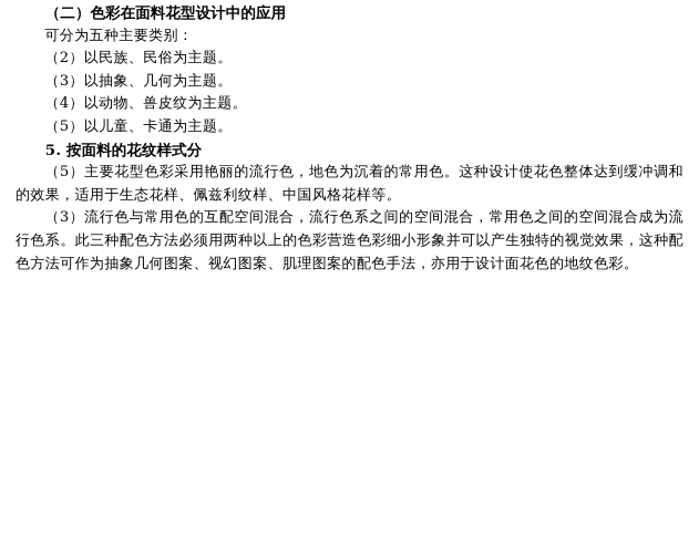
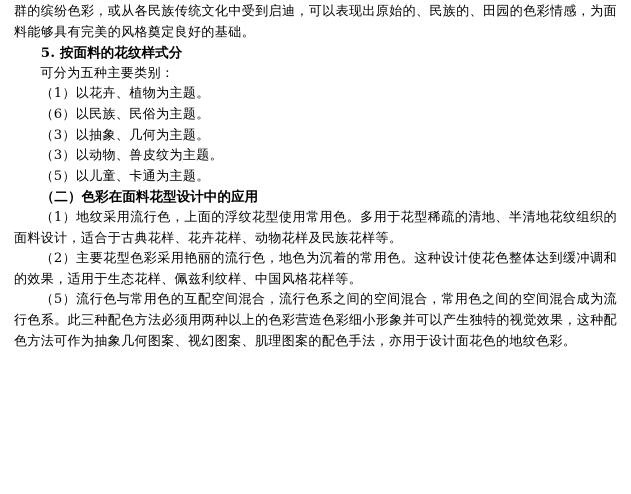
+ 群的缤纷色彩，或从各民族传统文化中受到启迪，可以表现出原始的、民族的、田园的色彩情感，为面料能够具有完美的风格奠定良好的基础。
- （二）色彩在面料花型设计中的应用
+ 5. 按面料的花纹样式分
  可分为五种主要类别：
+ （1）以花卉、植物为主题。
- （2）以民族、民俗为主题。
+ （6）以民族、民俗为主题。
  （3）以抽象、几何为主题。
- （4）以动物、兽皮纹为主题。
+ （3）以动物、兽皮纹为主题。
  （5）以儿童、卡通为主题。
- 5. 按面料的花纹样式分
+ （二）色彩在面料花型设计中的应用
+ （1）地纹采用流行色，上面的浮纹花型使用常用色。多用于花型稀疏的清地、半清地花纹组织的面料设计，适合于古典花样、花卉花样、动物花样及民族花样等。
- （5）主要花型色彩采用艳丽的流行色，地色为沉着的常用色。这种设计使花色整体达到缓冲调和的效果，适用于生态花样、佩兹利纹样、中国风格花样等。
+ （2）主要花型色彩采用艳丽的流行色，地色为沉着的常用色。这种设计使花色整体达到缓冲调和的效果，适用于生态花样、佩兹利纹样、中国风格花样等。
- （3）流行色与常用色的互配空间混合，流行色系之间的空间混合，常用色之间的空间混合成为流行色系。此三种配色方法必须用两种以上的色彩营造色彩细小形象并可以产生独特的视觉效果，这种配色方法可作为抽象几何图案、视幻图案、肌理图案的配色手法，亦用于设计面花色的地纹色彩。
+ （5）流行色与常用色的互配空间混合，流行色系之间的空间混合，常用色之间的空间混合成为流行色系。此三种配色方法必须用两种以上的色彩营造色彩细小形象并可以产生独特的视觉效果，这种配色方法可作为抽象几何图案、视幻图案、肌理图案的配色手法，亦用于设计面花色的地纹色彩。
